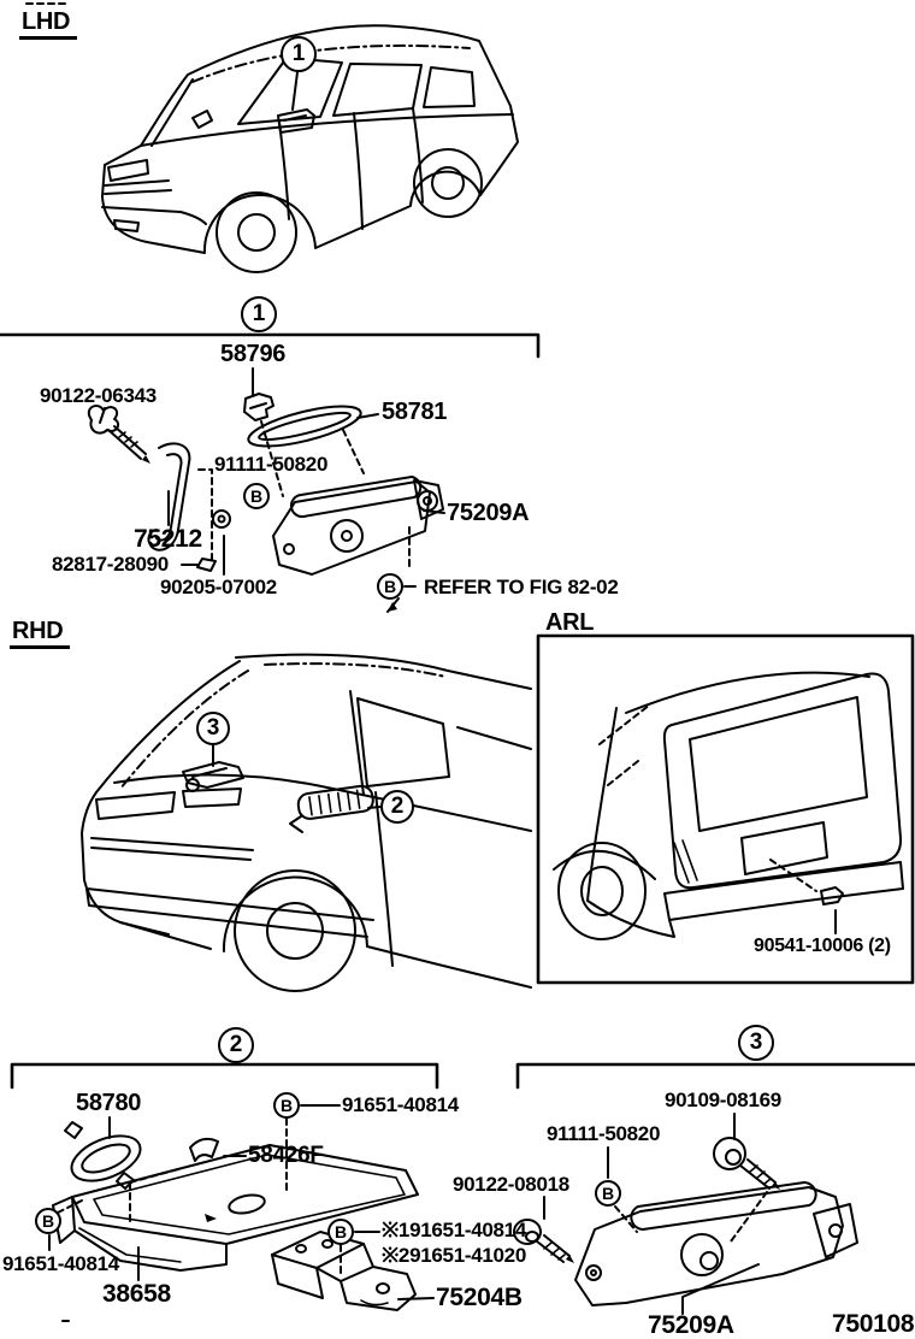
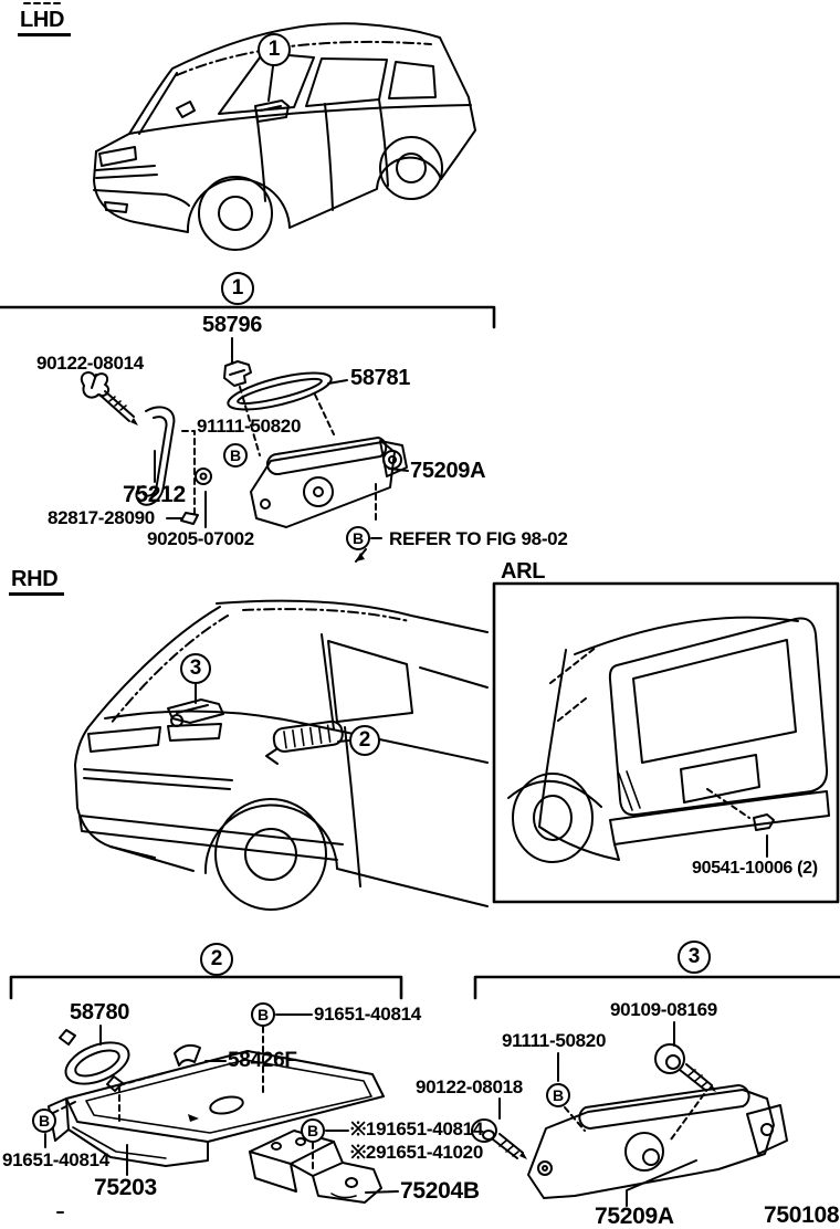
  LHD
  RHD
  ARL
  1
  1
  3
  2
  2
  3
  B
  B
  B
  B
  B
  B
  58796
- 90122-06343
+ 90122-08014
  58781
  91111-50820
  75212
  82817-28090
  90205-07002
  75209A
- REFER TO FIG 82-02
+ REFER TO FIG 98-02
  90541-10006 (2)
  58780
  91651-40814
  58426F
  91651-40814
- 38658
+ 75203
  ※191651-40814
  ※291651-41020
  75204B
  90109-08169
  91111-50820
  90122-08018
  75209A
  750108
